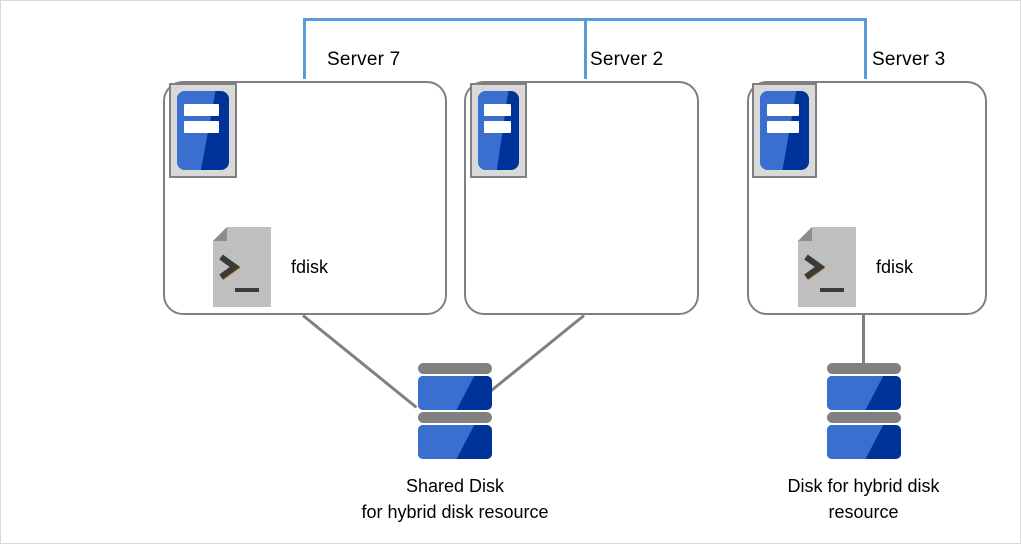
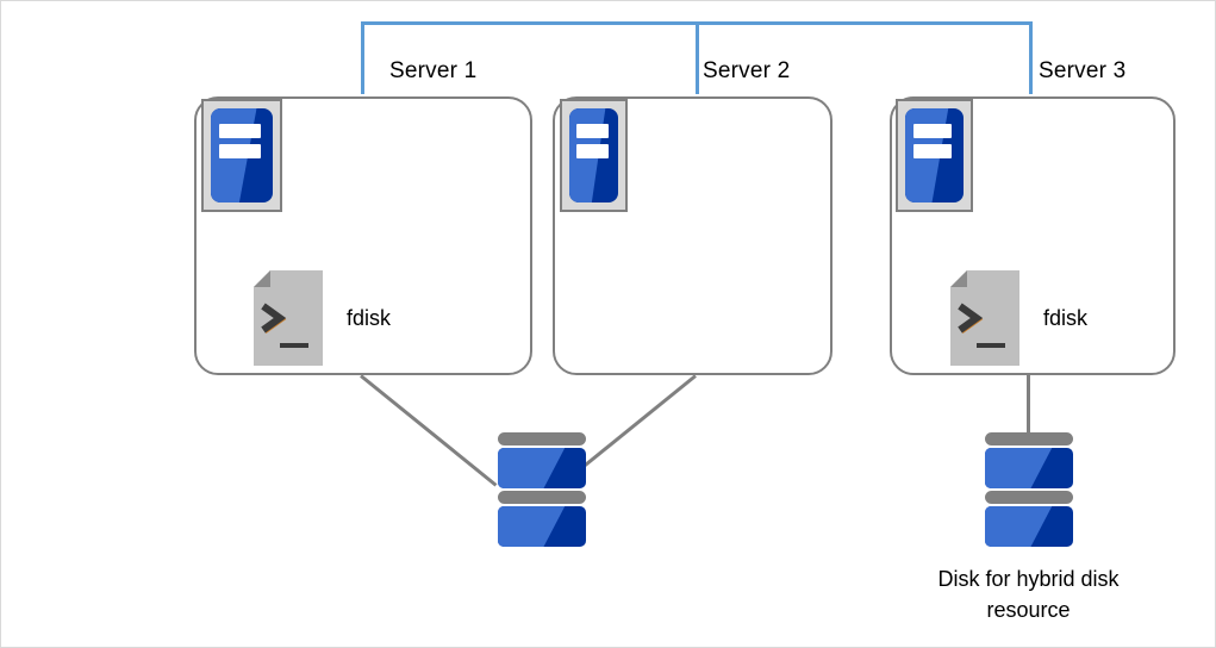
- Server 7
+ Server 1
  Server 2
  Server 3
  fdisk
  fdisk
- Shared Disk
- for hybrid disk resource
  Disk for hybrid disk
  resource
